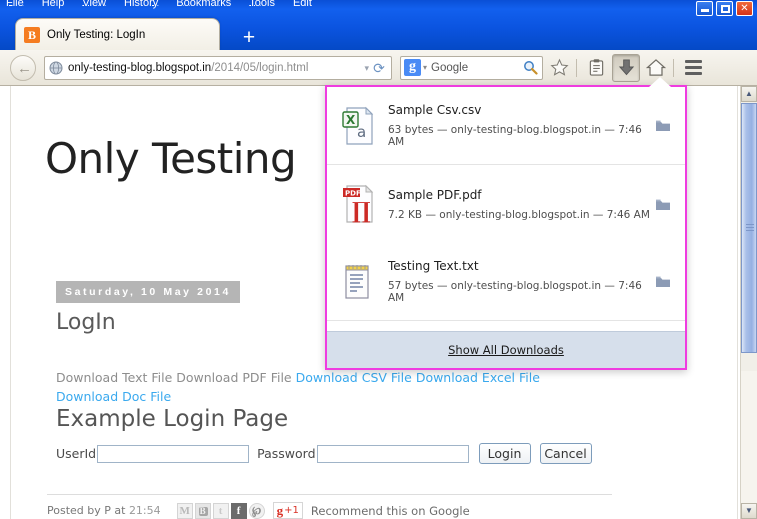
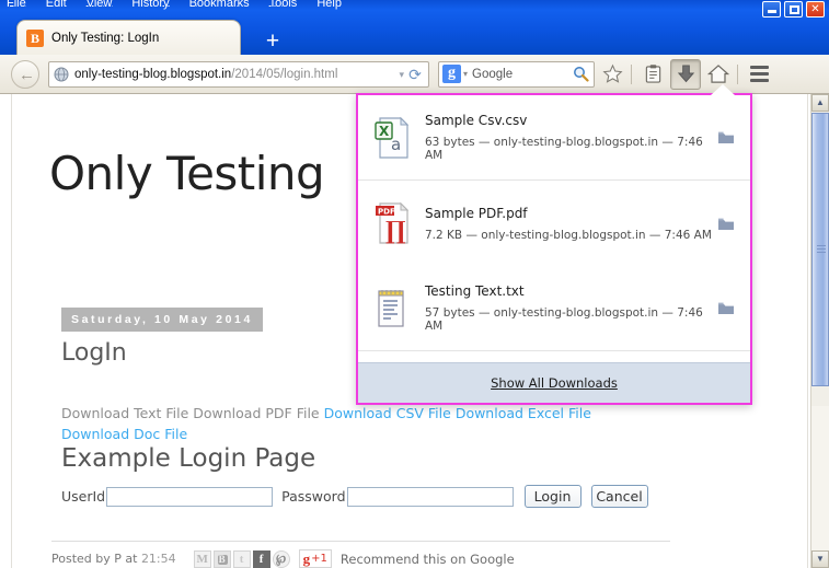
  File
- Help
+ Edit
  View
  History
  Bookmarks
  Tools
- Edit
+ Help
  ✕
  Only Testing: LogIn
  +
  ←
  only-testing-blog.blogspot.in/2014/05/login.html
  ▾
  ⟳
  ▾
  Google
  Only Testing
  Saturday, 10 May 2014
  LogIn
  Download Text File Download PDF File Download CSV File Download Excel File Download Doc File
  Example Login Page
  UserId
  Password
  Login
  Cancel
  Posted by P at 21:54
  M
  t
  f
  ℘
  g
  +1
  Recommend this on Google
  a
  X
  Sample Csv.csv
  63 bytes — only-testing-blog.blogspot.in — 7:46 AM
  PDF
  ∏
  Sample PDF.pdf
  7.2 KB — only-testing-blog.blogspot.in — 7:46 AM
  Testing Text.txt
  57 bytes — only-testing-blog.blogspot.in — 7:46 AM
  Show All Downloads
  ▲
  ▼
